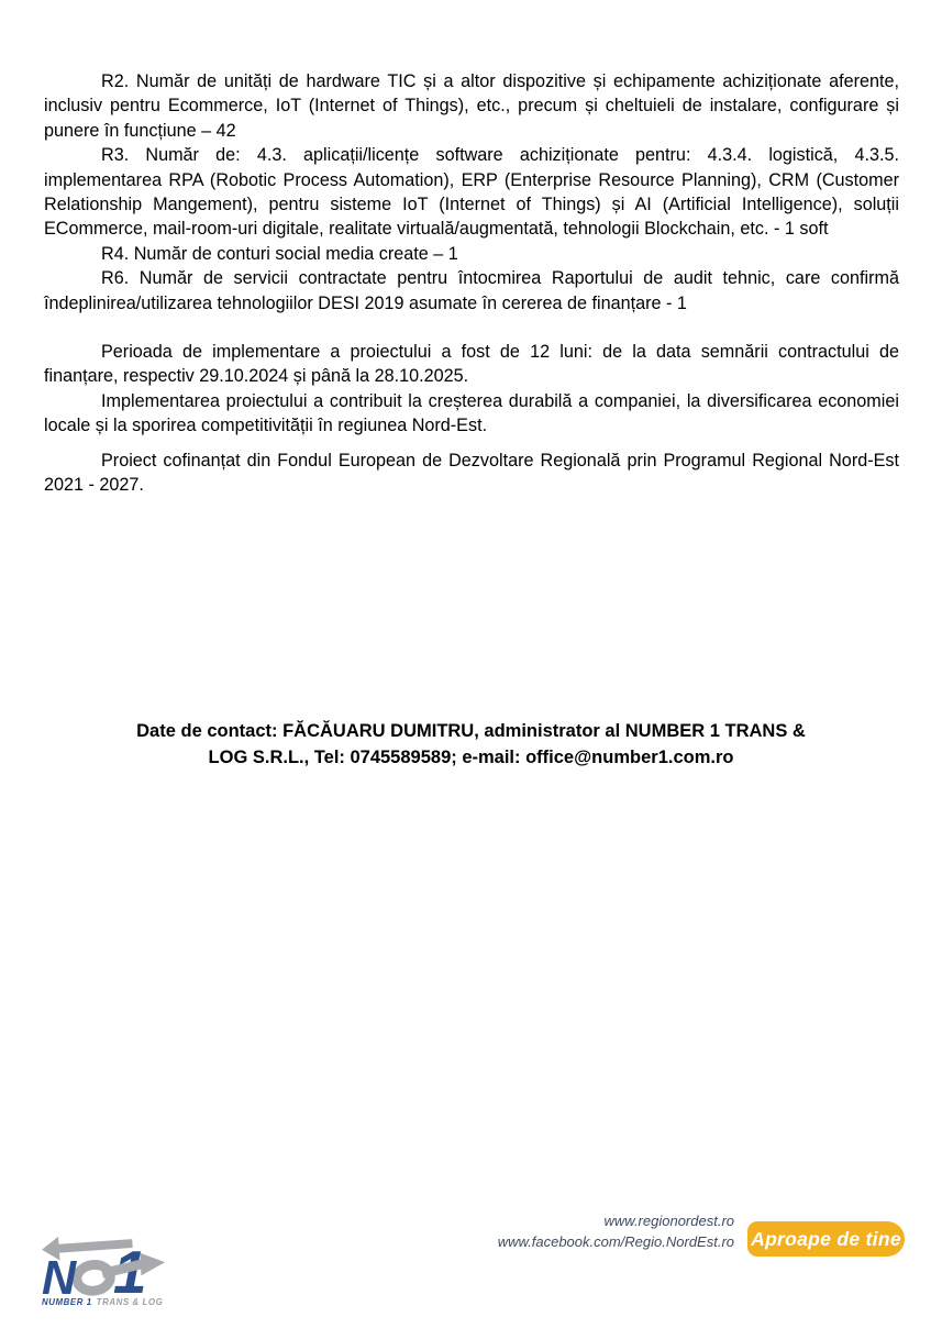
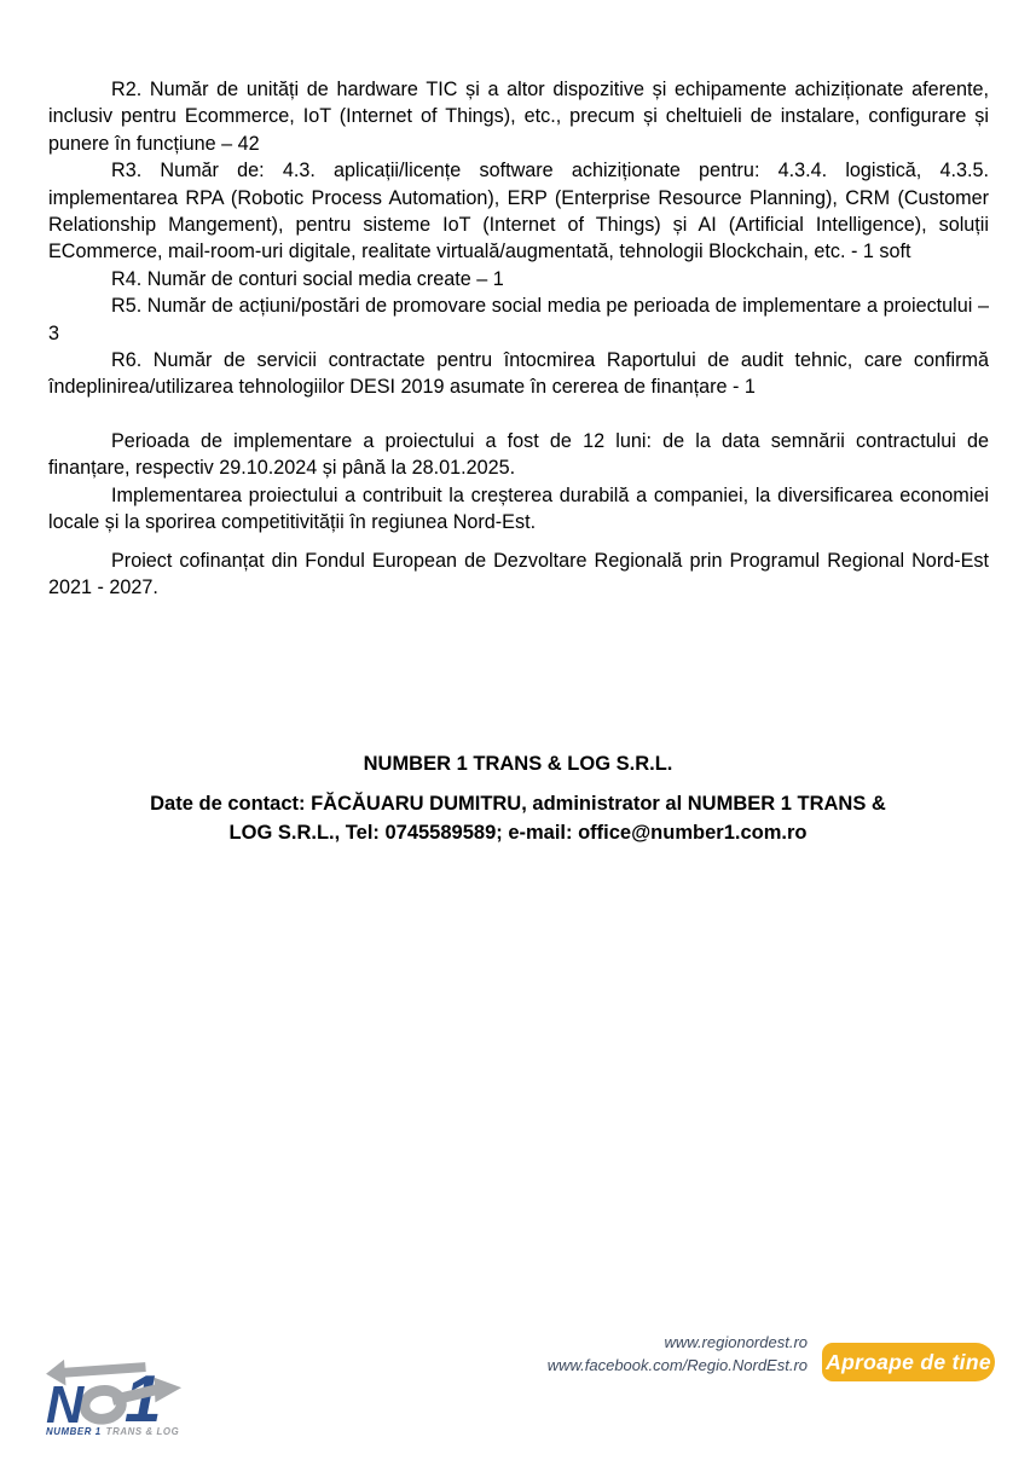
  R2. Număr de unități de hardware TIC și a altor dispozitive și echipamente achiziționate aferente, inclusiv pentru Ecommerce, IoT (Internet of Things), etc., precum și cheltuieli de instalare, configurare și punere în funcțiune – 42
  R3. Număr de: 4.3. aplicații/licențe software achiziționate pentru: 4.3.4. logistică, 4.3.5. implementarea RPA (Robotic Process Automation), ERP (Enterprise Resource Planning), CRM (Customer Relationship Mangement), pentru sisteme IoT (Internet of Things) și AI (Artificial Intelligence), soluții ECommerce, mail-room-uri digitale, realitate virtuală/augmentată, tehnologii Blockchain, etc. - 1 soft
  R4. Număr de conturi social media create – 1
+ R5. Număr de acțiuni/postări de promovare social media pe perioada de implementare a proiectului – 3
  R6. Număr de servicii contractate pentru întocmirea Raportului de audit tehnic, care confirmă îndeplinirea/utilizarea tehnologiilor DESI 2019 asumate în cererea de finanțare - 1
- Perioada de implementare a proiectului a fost de 12 luni: de la data semnării contractului de finanțare, respectiv 29.10.2024 și până la 28.10.2025.
+ Perioada de implementare a proiectului a fost de 12 luni: de la data semnării contractului de finanțare, respectiv 29.10.2024 și până la 28.01.2025.
  Implementarea proiectului a contribuit la creșterea durabilă a companiei, la diversificarea economiei locale și la sporirea competitivității în regiunea Nord-Est.
  Proiect cofinanțat din Fondul European de Dezvoltare Regională prin Programul Regional Nord-Est 2021 - 2027.
+ NUMBER 1 TRANS & LOG S.R.L.
  Date de contact: FĂCĂUARU DUMITRU, administrator al NUMBER 1 TRANS &
  LOG S.R.L., Tel: 0745589589; e-mail: office@number1.com.ro
  1
  N
  NUMBER 1 TRANS & LOG
  www.regionordest.ro
  www.facebook.com/Regio.NordEst.ro
  Aproape de tine
